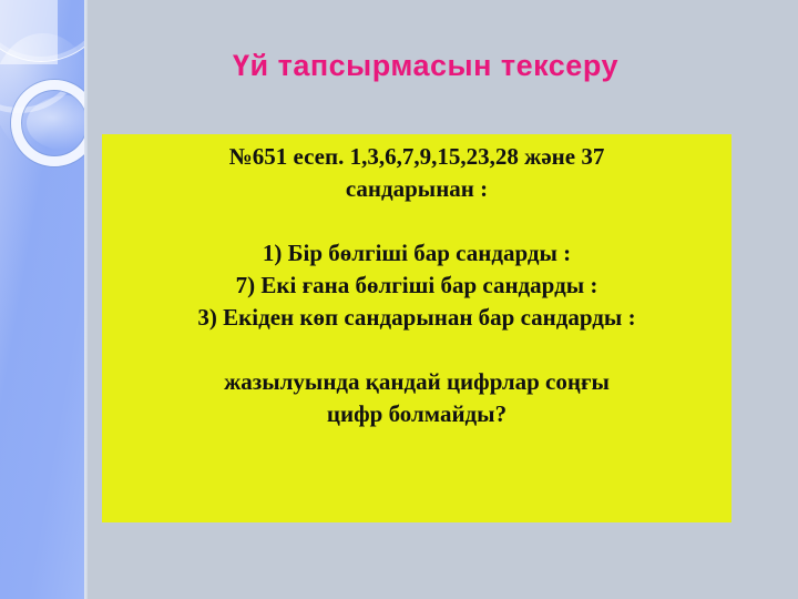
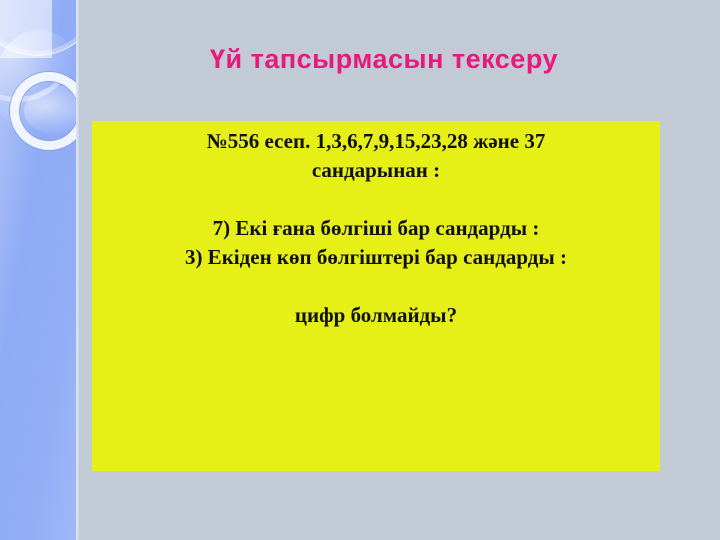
  Үй тапсырмасын тексеру
- №651 есеп. 1,3,6,7,9,15,23,28 және 37
+ №556 есеп. 1,3,6,7,9,15,23,28 және 37
  сандарынан :
- 1) Бір бөлгіші бар сандарды :
  7) Екі ғана бөлгіші бар сандарды :
- 3) Екіден көп сандарынан бар сандарды :
+ 3) Екіден көп бөлгіштері бар сандарды :
- жазылуында қандай цифрлар соңғы
  цифр болмайды?
